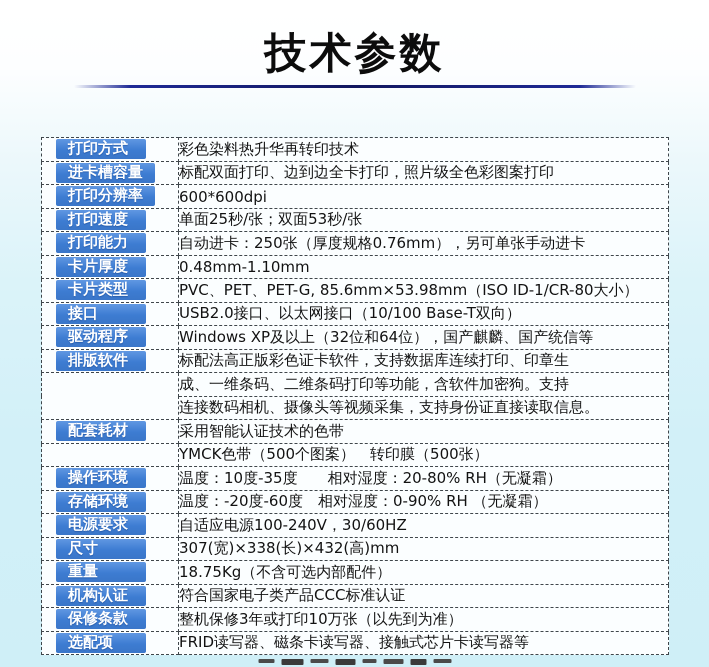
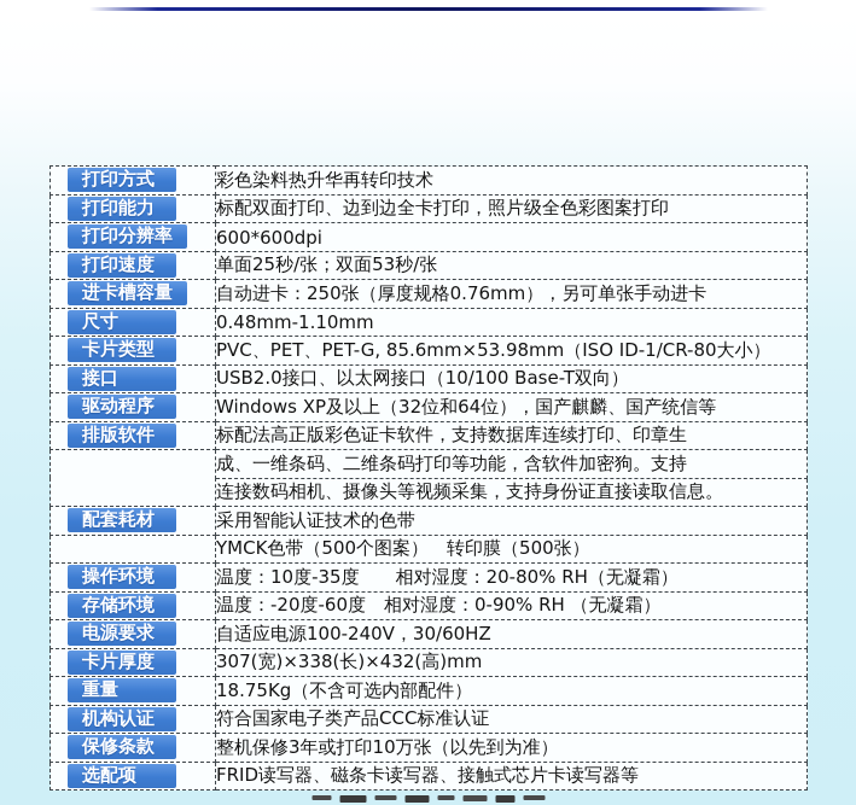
- 技术参数
  打印方式	彩色染料热升华再转印技术
- 进卡槽容量	标配双面打印、边到边全卡打印，照片级全色彩图案打印
+ 打印能力	标配双面打印、边到边全卡打印，照片级全色彩图案打印
  打印分辨率	600*600dpi
  打印速度	单面25秒/张；双面53秒/张
- 打印能力	自动进卡：250张（厚度规格0.76mm），另可单张手动进卡
+ 进卡槽容量	自动进卡：250张（厚度规格0.76mm），另可单张手动进卡
- 卡片厚度	0.48mm-1.10mm
+ 尺寸	0.48mm-1.10mm
  卡片类型	PVC、PET、PET-G, 85.6mm×53.98mm（ISO ID-1/CR-80大小）
  接口	USB2.0接口、以太网接口（10/100 Base-T双向）
  驱动程序	Windows XP及以上（32位和64位），国产麒麟、国产统信等
  排版软件	标配法高正版彩色证卡软件，支持数据库连续打印、印章生
  	成、一维条码、二维条码打印等功能，含软件加密狗。支持
  连接数码相机、摄像头等视频采集，支持身份证直接读取信息。
  配套耗材	采用智能认证技术的色带
  	YMCK色带（500个图案） 转印膜（500张）
  操作环境	温度：10度-35度 相对湿度：20-80% RH（无凝霜）
  存储环境	温度：-20度-60度 相对湿度：0-90% RH （无凝霜）
  电源要求	自适应电源100-240V，30/60HZ
- 尺寸	307(宽)×338(长)×432(高)mm
+ 卡片厚度	307(宽)×338(长)×432(高)mm
  重量	18.75Kg（不含可选内部配件）
  机构认证	符合国家电子类产品CCC标准认证
  保修条款	整机保修3年或打印10万张（以先到为准）
  选配项	FRID读写器、磁条卡读写器、接触式芯片卡读写器等
